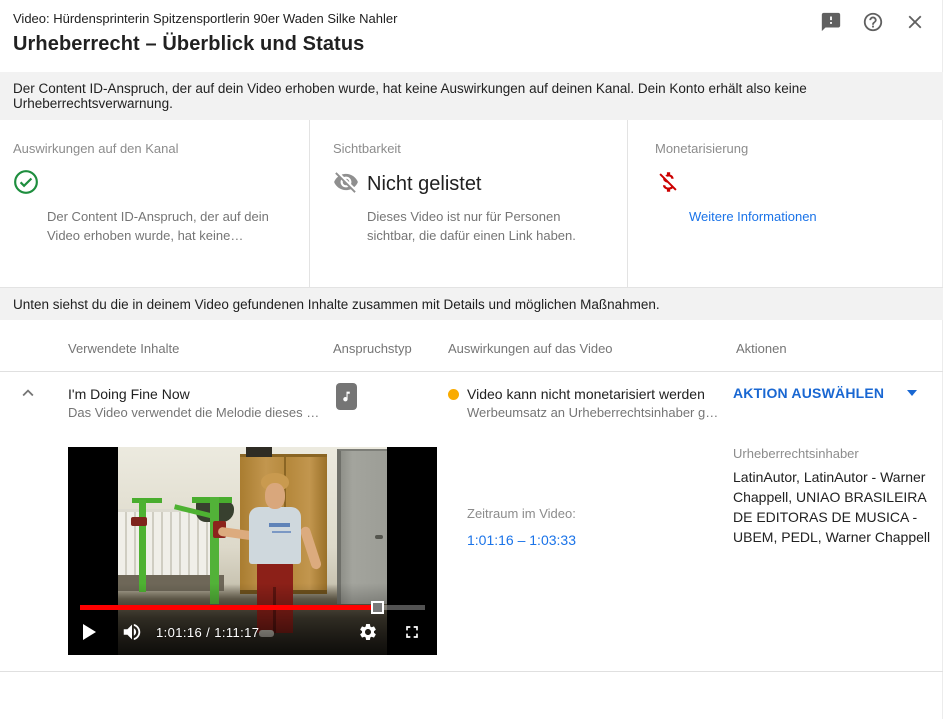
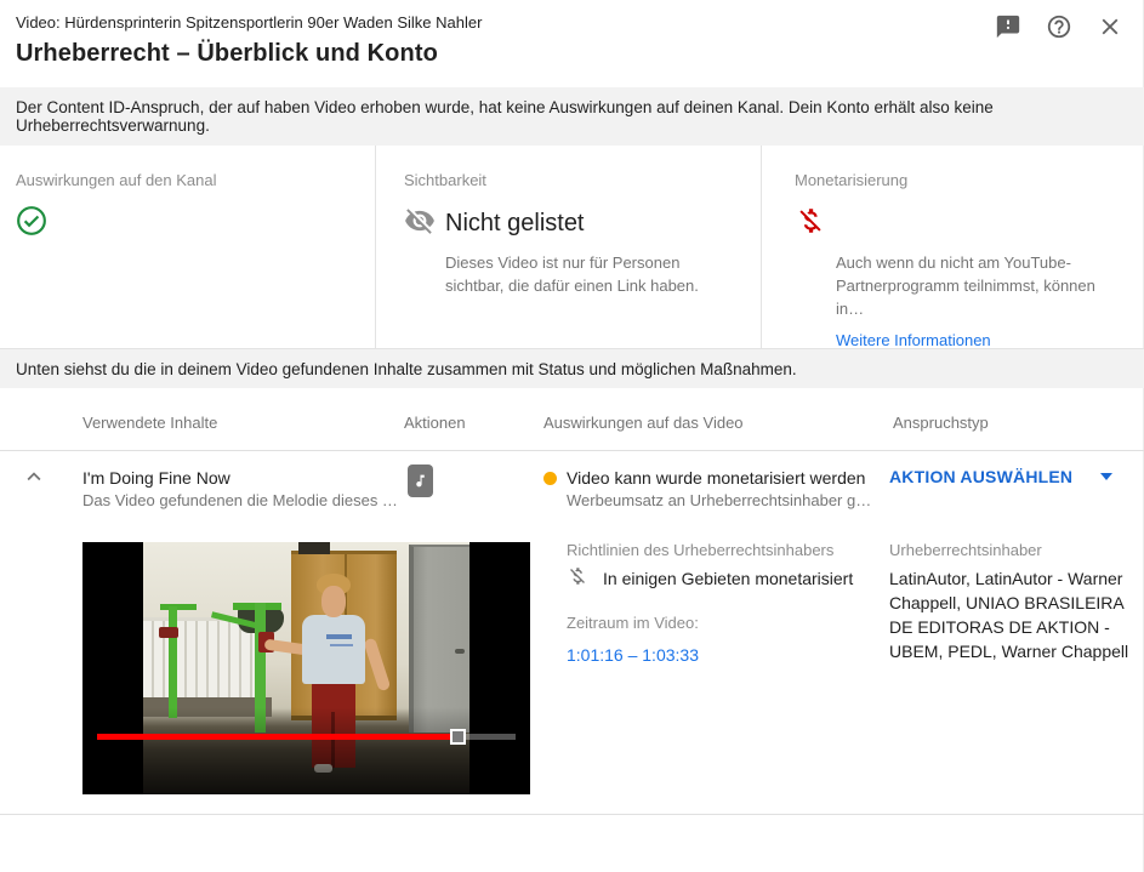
  Video: Hürdensprinterin Spitzensportlerin 90er Waden Silke Nahler
- Urheberrecht – Überblick und Status
+ Urheberrecht – Überblick und Konto
- Der Content ID-Anspruch, der auf dein Video erhoben wurde, hat keine Auswirkungen auf deinen Kanal. Dein Konto erhält also keine Urheberrechtsverwarnung.
+ Der Content ID-Anspruch, der auf haben Video erhoben wurde, hat keine Auswirkungen auf deinen Kanal. Dein Konto erhält also keine Urheberrechtsverwarnung.
  Auswirkungen auf den Kanal
- Der Content ID-Anspruch, der auf dein Video erhoben wurde, hat keine…
  Sichtbarkeit
  Nicht gelistet
  Dieses Video ist nur für Personen sichtbar, die dafür einen Link haben.
  Monetarisierung
+ Auch wenn du nicht am YouTube-Partnerprogramm teilnimmst, können in…
  Weitere Informationen
- Unten siehst du die in deinem Video gefundenen Inhalte zusammen mit Details und möglichen Maßnahmen.
+ Unten siehst du die in deinem Video gefundenen Inhalte zusammen mit Status und möglichen Maßnahmen.
  Verwendete Inhalte
- Anspruchstyp
+ Aktionen
  Auswirkungen auf das Video
- Aktionen
+ Anspruchstyp
  I'm Doing Fine Now
- Das Video verwendet die Melodie dieses …
+ Das Video gefundenen die Melodie dieses …
- Video kann nicht monetarisiert werden
+ Video kann wurde monetarisiert werden
  Werbeumsatz an Urheberrechtsinhaber g…
  AKTION AUSWÄHLEN
+ Richtlinien des Urheberrechtsinhabers
+ In einigen Gebieten monetarisiert
  Zeitraum im Video:
  1:01:16 – 1:03:33
  Urheberrechtsinhaber
- LatinAutor, LatinAutor - Warner Chappell, UNIAO BRASILEIRA DE EDITORAS DE MUSICA - UBEM, PEDL, Warner Chappell
+ LatinAutor, LatinAutor - Warner Chappell, UNIAO BRASILEIRA DE EDITORAS DE AKTION - UBEM, PEDL, Warner Chappell
- 1:01:16 / 1:11:17
